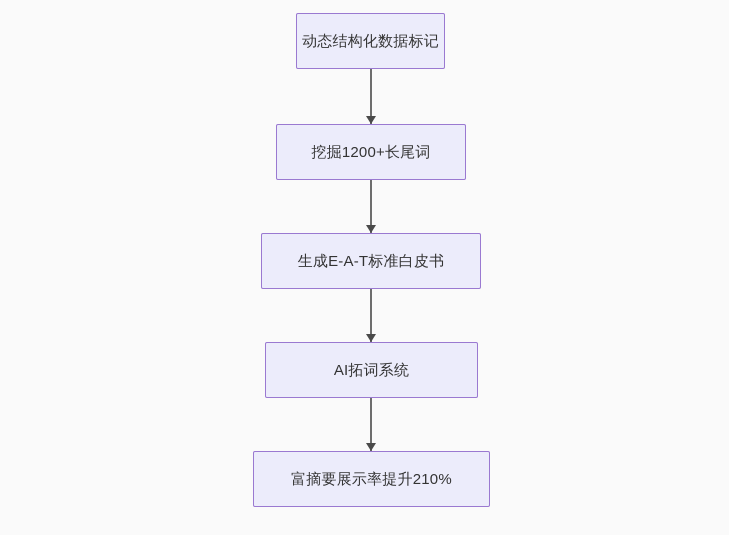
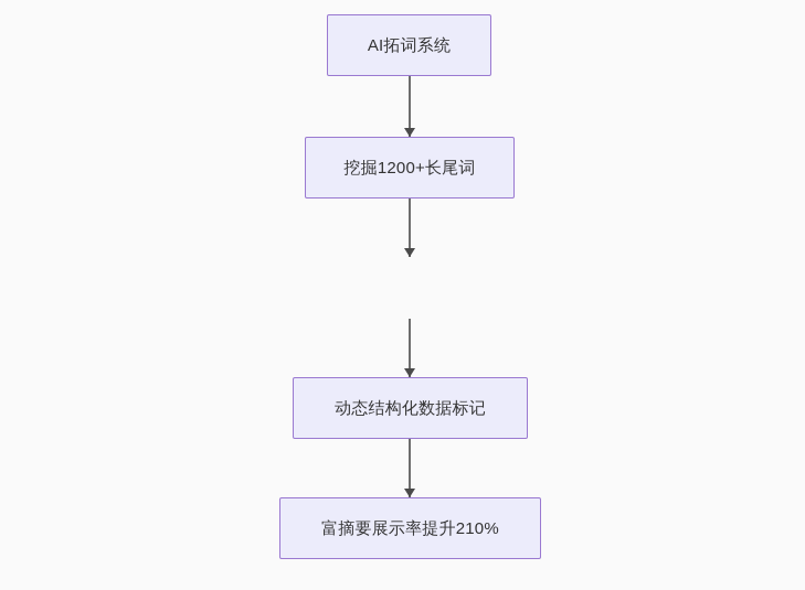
- 动态结构化数据标记
+ AI拓词系统
  挖掘1200+长尾词
- 生成E-A-T标准白皮书
- AI拓词系统
+ 动态结构化数据标记
  富摘要展示率提升210%
